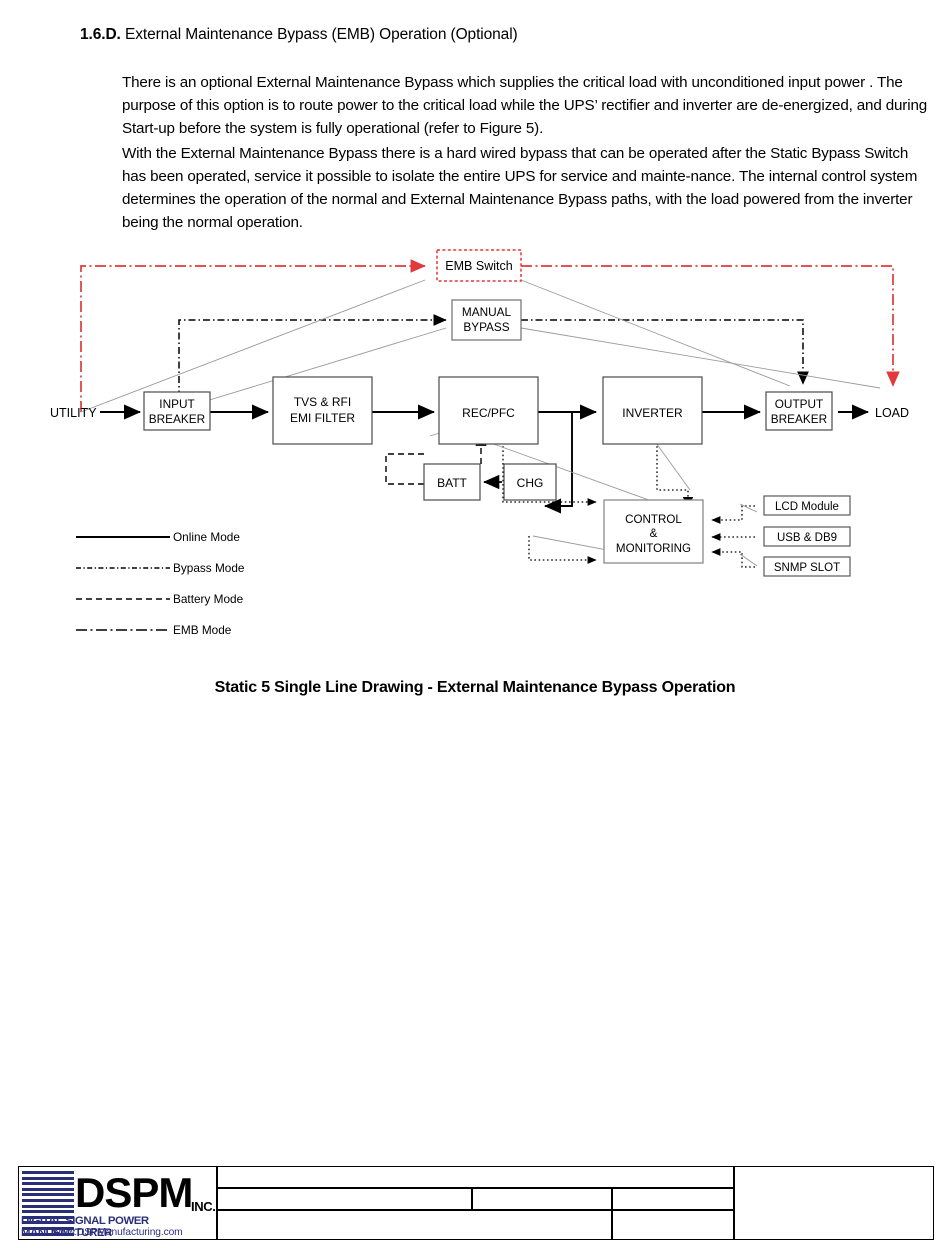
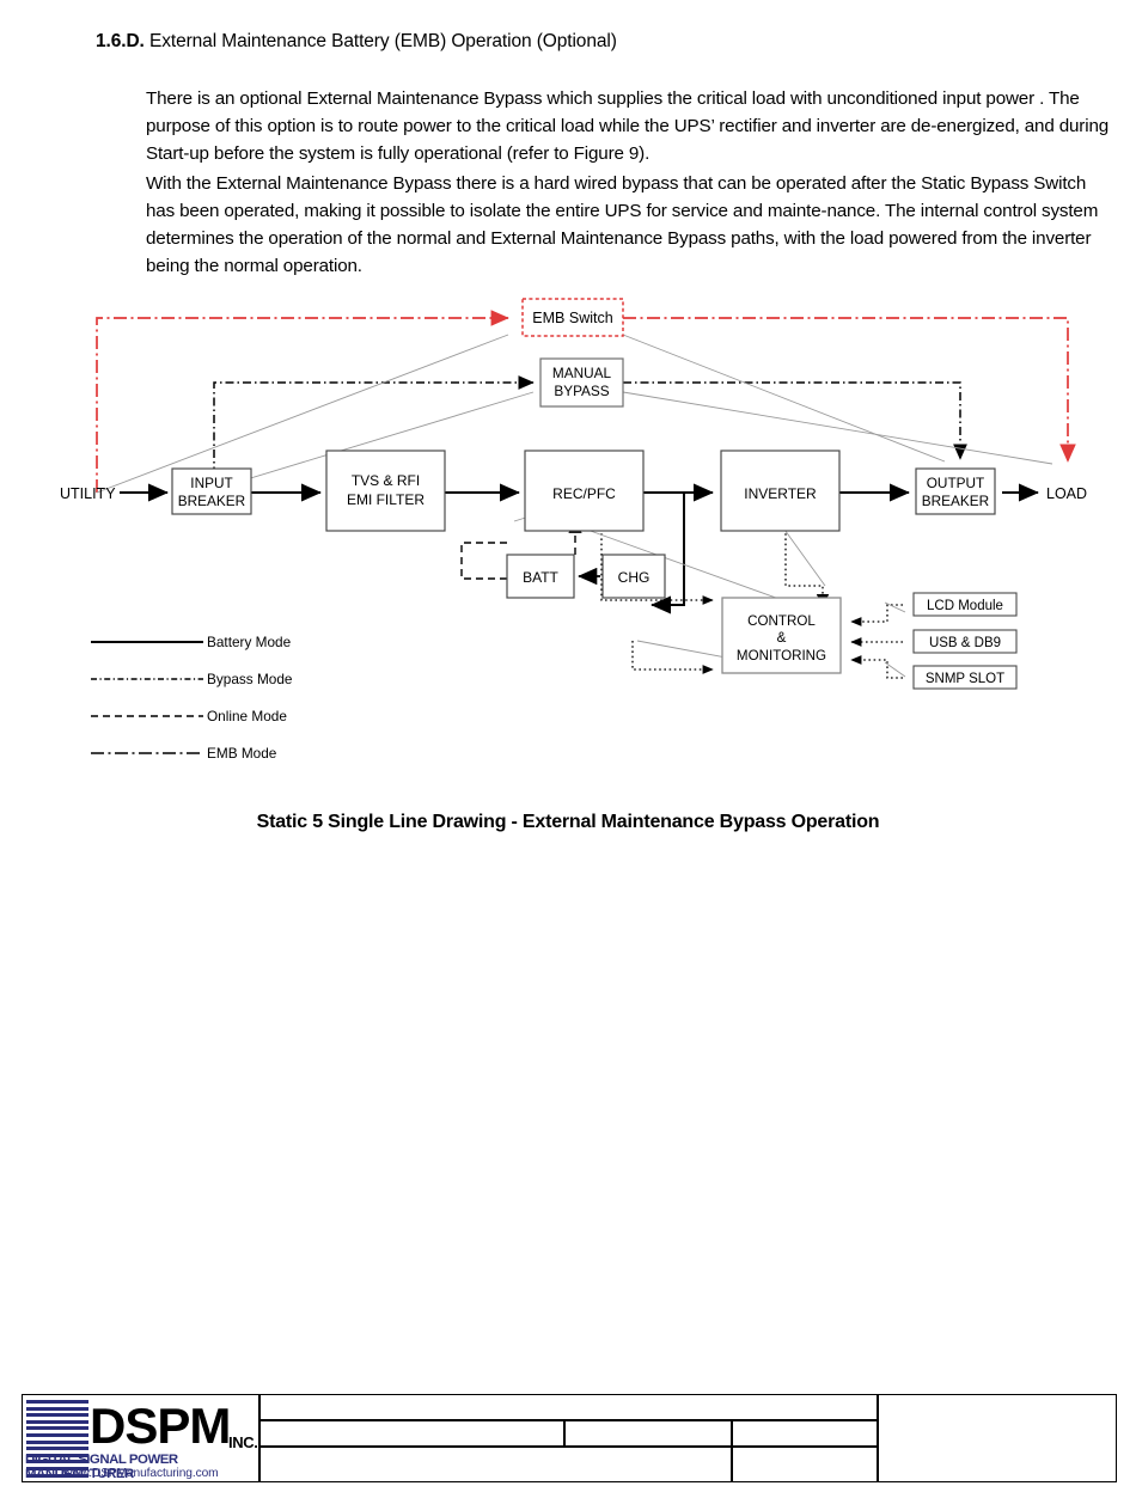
- 1.6.D. External Maintenance Bypass (EMB) Operation (Optional)
+ 1.6.D. External Maintenance Battery (EMB) Operation (Optional)
- There is an optional External Maintenance Bypass which supplies the critical load with unconditioned input power . The purpose of this option is to route power to the critical load while the UPS’ rectifier and inverter are de-energized, and during Start-up before the system is fully operational (refer to Figure 5).
+ There is an optional External Maintenance Bypass which supplies the critical load with unconditioned input power . The purpose of this option is to route power to the critical load while the UPS’ rectifier and inverter are de-energized, and during Start-up before the system is fully operational (refer to Figure 9).
- With the External Maintenance Bypass there is a hard wired bypass that can be operated after the Static Bypass Switch has been operated, service it possible to isolate the entire UPS for service and mainte-nance. The internal control system determines the operation of the normal and External Maintenance Bypass paths, with the load powered from the inverter being the normal operation.
+ With the External Maintenance Bypass there is a hard wired bypass that can be operated after the Static Bypass Switch has been operated, making it possible to isolate the entire UPS for service and mainte-nance. The internal control system determines the operation of the normal and External Maintenance Bypass paths, with the load powered from the inverter being the normal operation.
  EMB Switch
  MANUAL
  BYPASS
  UTILITY
  INPUT
  BREAKER
  TVS & RFI
  EMI FILTER
  REC/PFC
  INVERTER
  OUTPUT
  BREAKER
  LOAD
  BATT
  CHG
  CONTROL
  &
  MONITORING
  LCD Module
  USB & DB9
  SNMP SLOT
- Online Mode
+ Battery Mode
  Bypass Mode
- Battery Mode
+ Online Mode
  EMB Mode
  Static 5 Single Line Drawing - External Maintenance Bypass Operation
  DSPM
  INC.
  DIGITAL SIGNAL POWER MANUFACTURER
  www.DSPManufacturing.com
